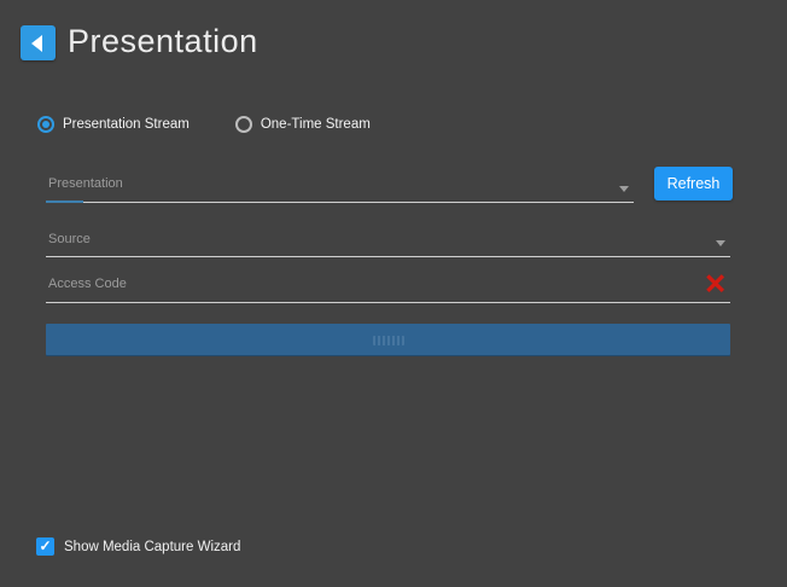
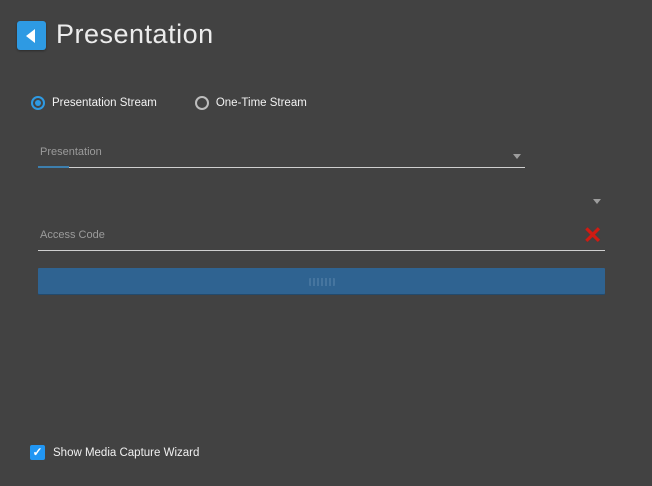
  Presentation
  Presentation Stream
  One-Time Stream
  Presentation
- Refresh
- Source
  Access Code
  ✕
  ✓
  Show Media Capture Wizard
